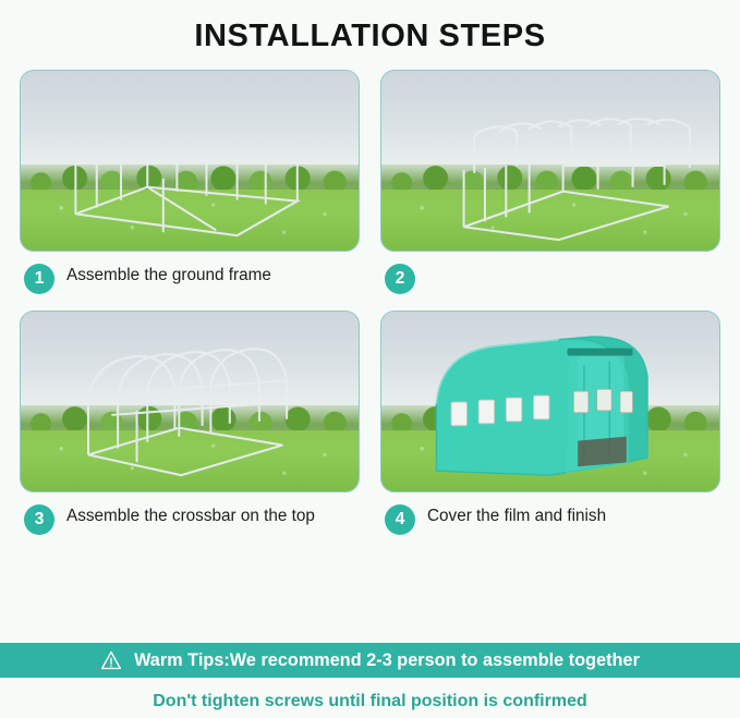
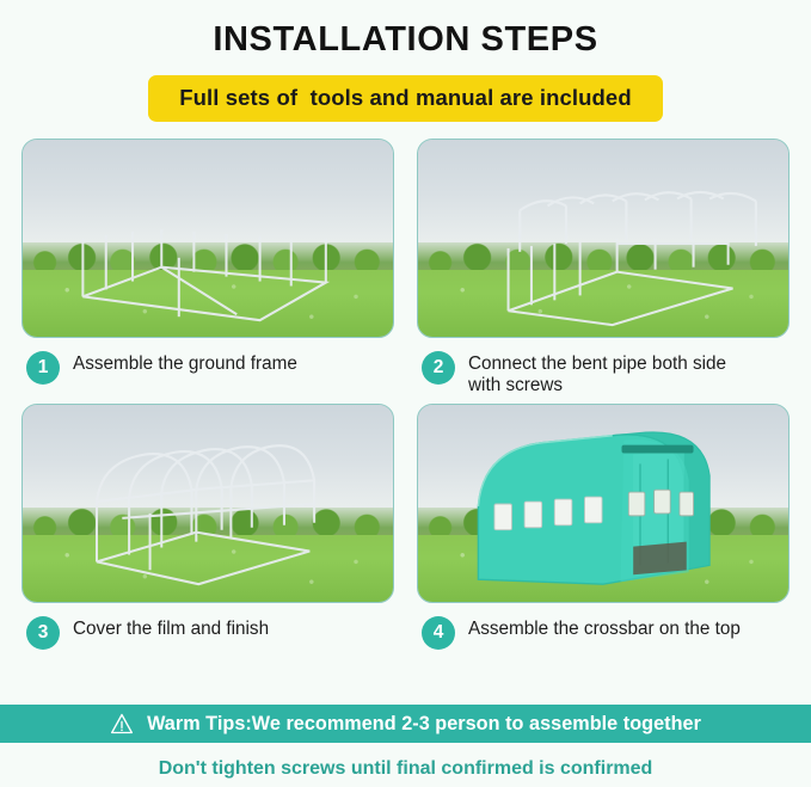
  INSTALLATION STEPS
+ Full sets of tools and manual are included
  1
  Assemble the ground frame
  2
+ Connect the bent pipe both side
+ with screws
  3
- Assemble the crossbar on the top
+ Cover the film and finish
  4
- Cover the film and finish
+ Assemble the crossbar on the top
  Warm Tips:We recommend 2-3 person to assemble together
- Don't tighten screws until final position is confirmed
+ Don't tighten screws until final confirmed is confirmed
